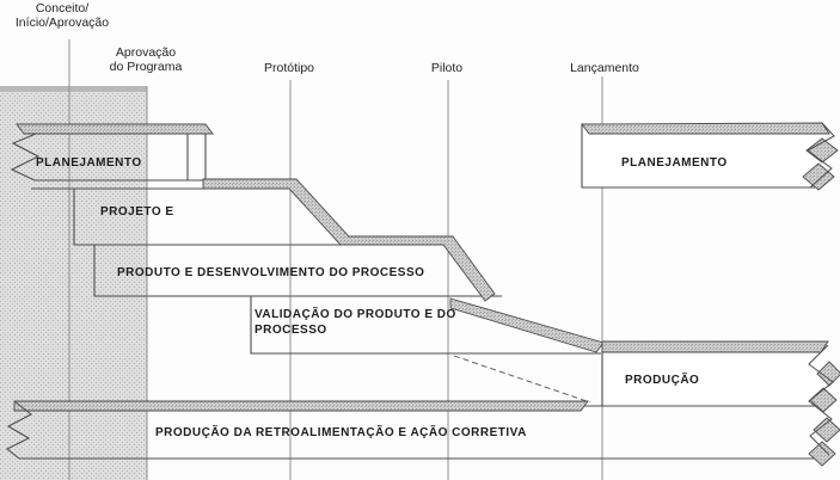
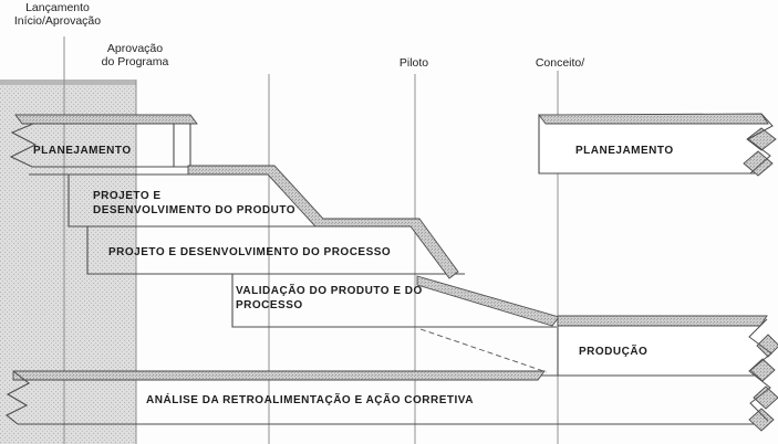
- Conceito/
+ Lançamento
  Início/Aprovação
  Aprovação
  do Programa
- Protótipo
  Piloto
- Lançamento
+ Conceito/
  PLANEJAMENTO
  PROJETO E
+ DESENVOLVIMENTO DO PRODUTO
- PRODUTO E DESENVOLVIMENTO DO PROCESSO
+ PROJETO E DESENVOLVIMENTO DO PROCESSO
  VALIDAÇÃO DO PRODUTO E DO
  PROCESSO
  PLANEJAMENTO
  PRODUÇÃO
- PRODUÇÃO DA RETROALIMENTAÇÃO E AÇÃO CORRETIVA
+ ANÁLISE DA RETROALIMENTAÇÃO E AÇÃO CORRETIVA
